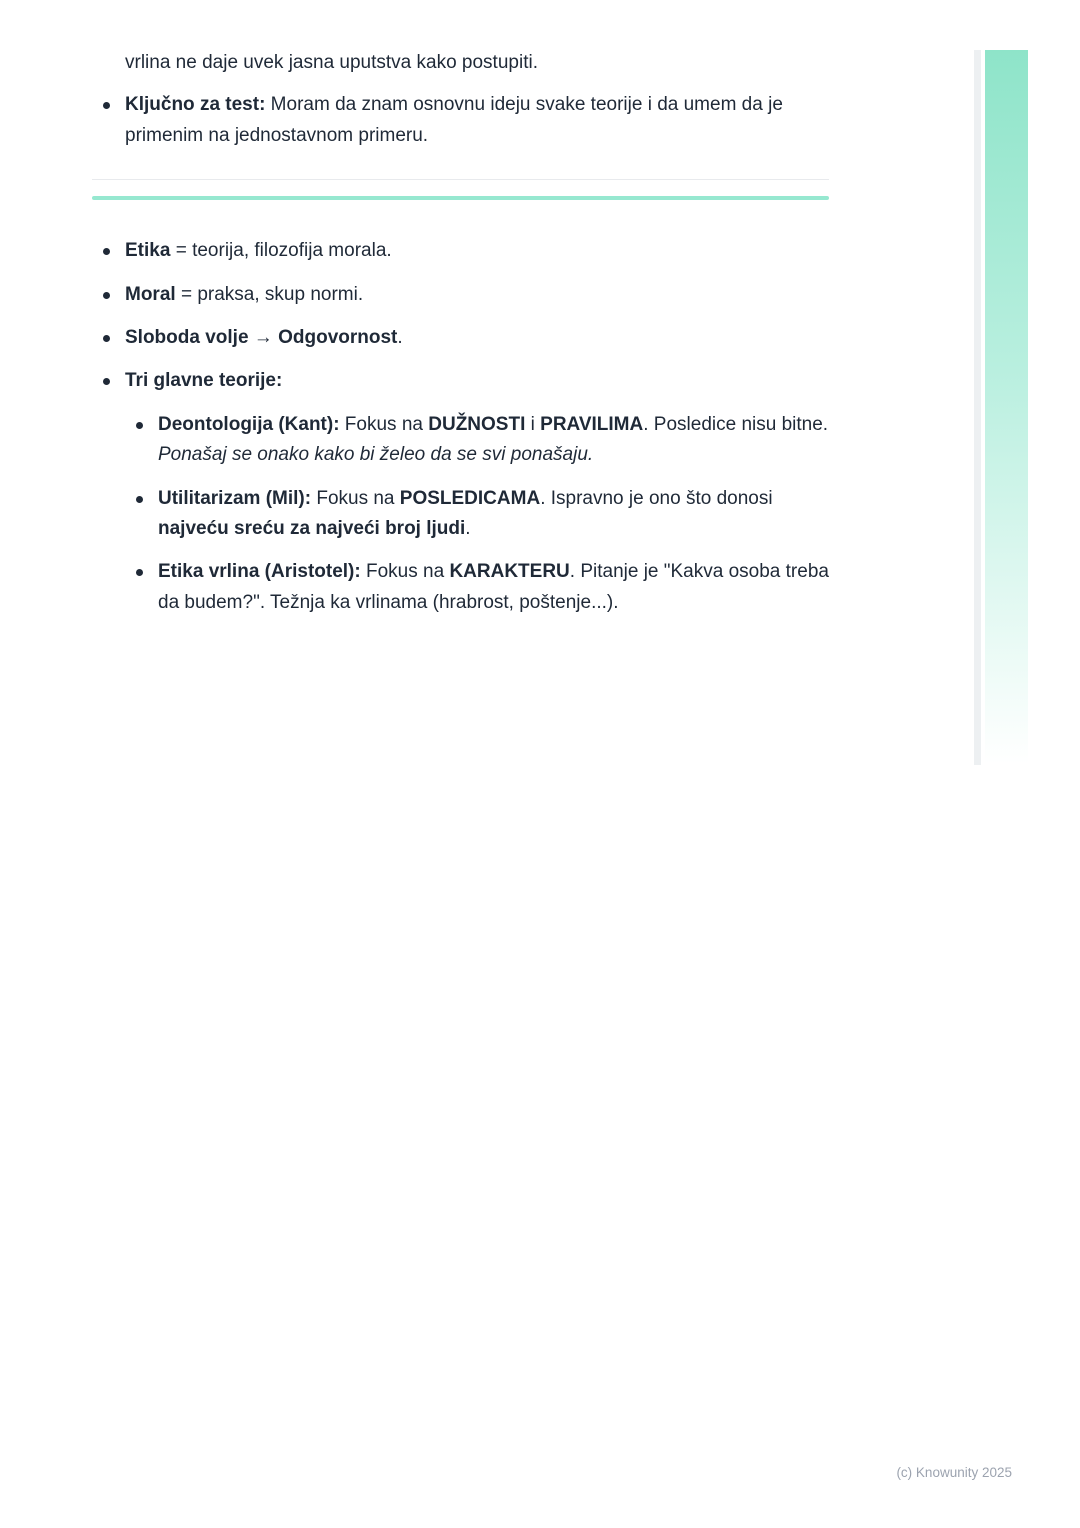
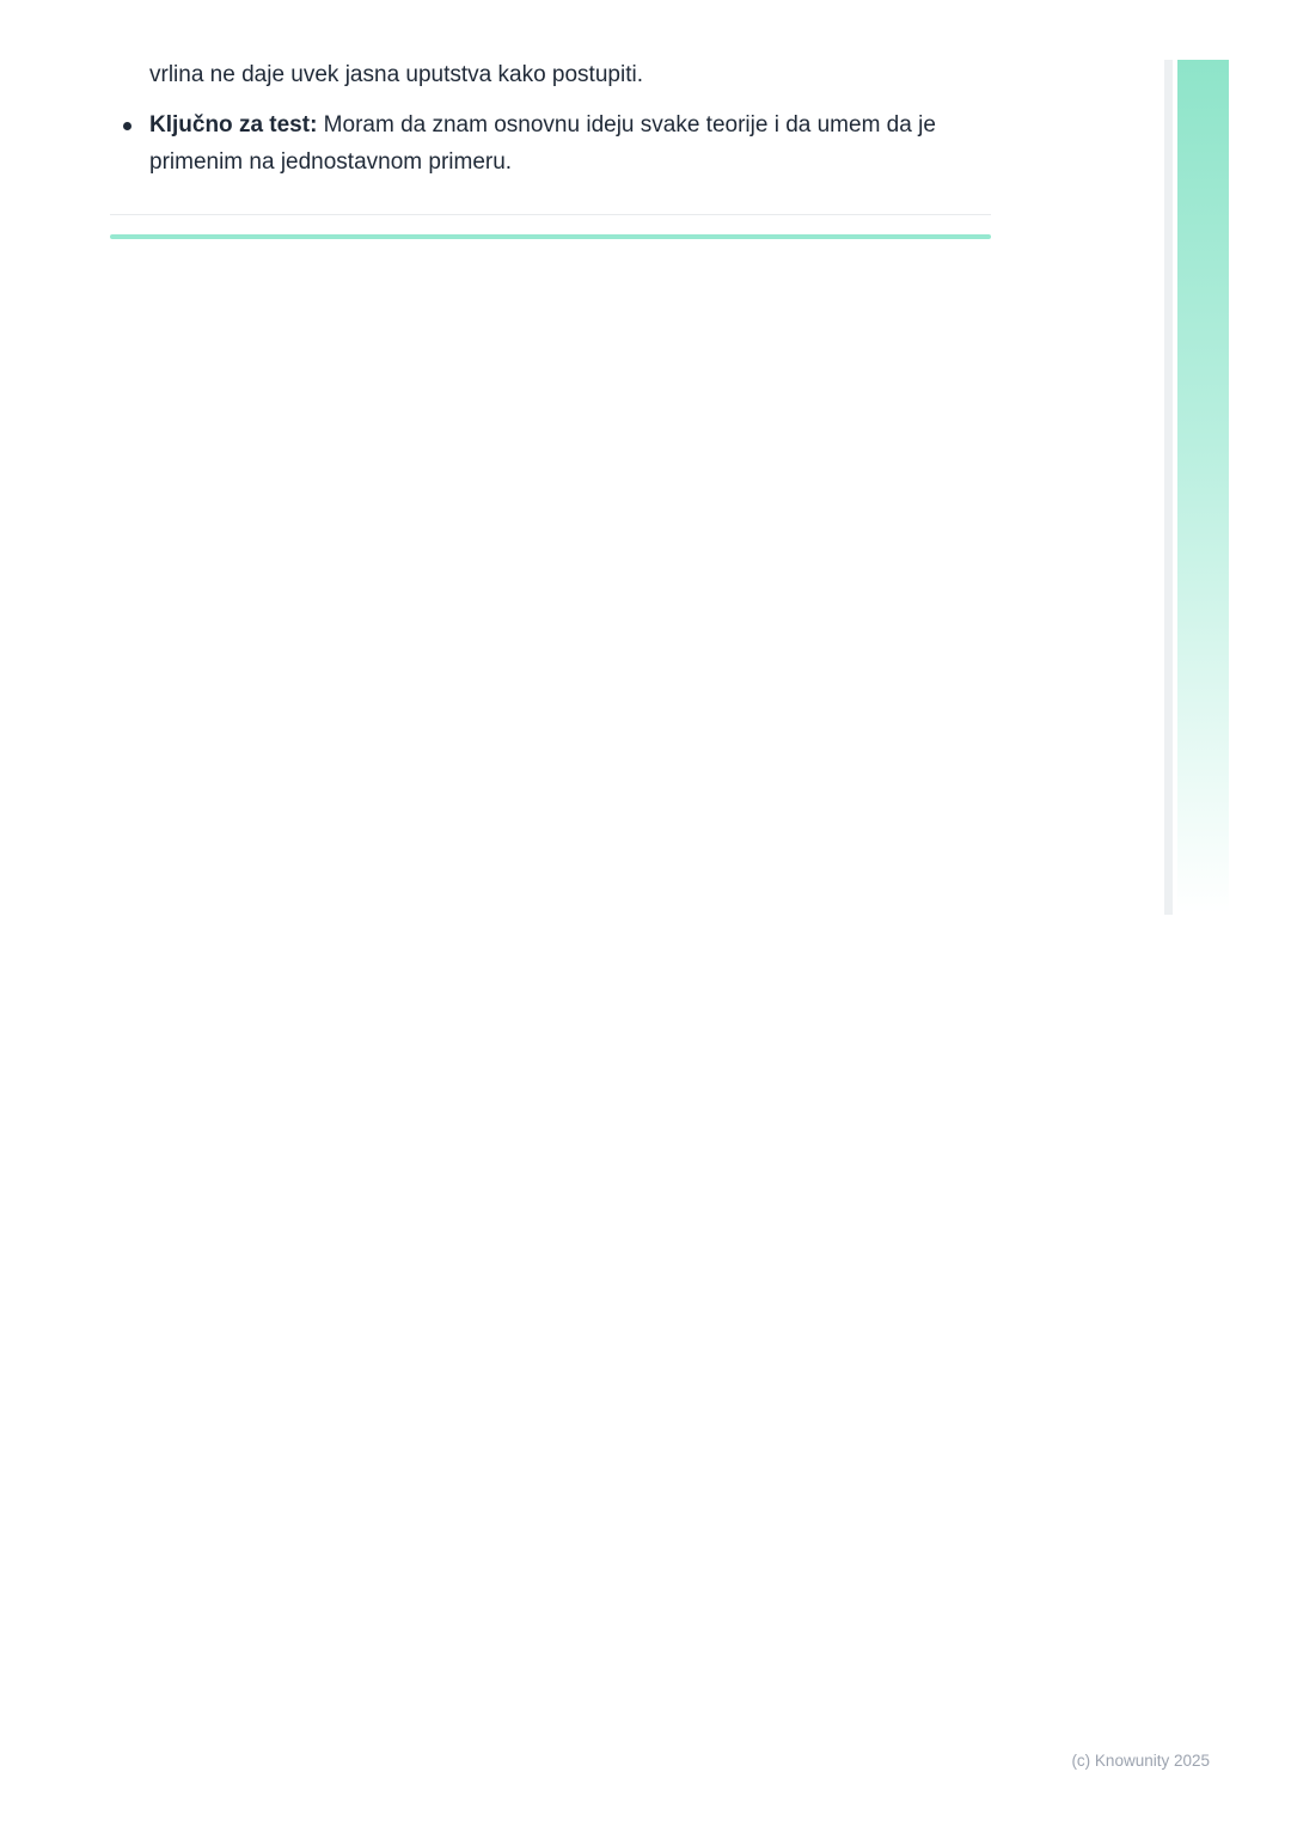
  vrlina ne daje uvek jasna uputstva kako postupiti.
  Ključno za test: Moram da znam osnovnu ideju svake teorije i da umem da je primenim na jednostavnom primeru.
- Etika = teorija, filozofija morala.
- Moral = praksa, skup normi.
- Sloboda volje → Odgovornost.
- Tri glavne teorije:
- Deontologija (Kant): Fokus na DUŽNOSTI i PRAVILIMA. Posledice nisu bitne. Ponašaj se onako kako bi želeo da se svi ponašaju.
- Utilitarizam (Mil): Fokus na POSLEDICAMA. Ispravno je ono što donosi najveću sreću za najveći broj ljudi.
- Etika vrlina (Aristotel): Fokus na KARAKTERU. Pitanje je "Kakva osoba treba da budem?". Težnja ka vrlinama (hrabrost, poštenje...).
  (c) Knowunity 2025
